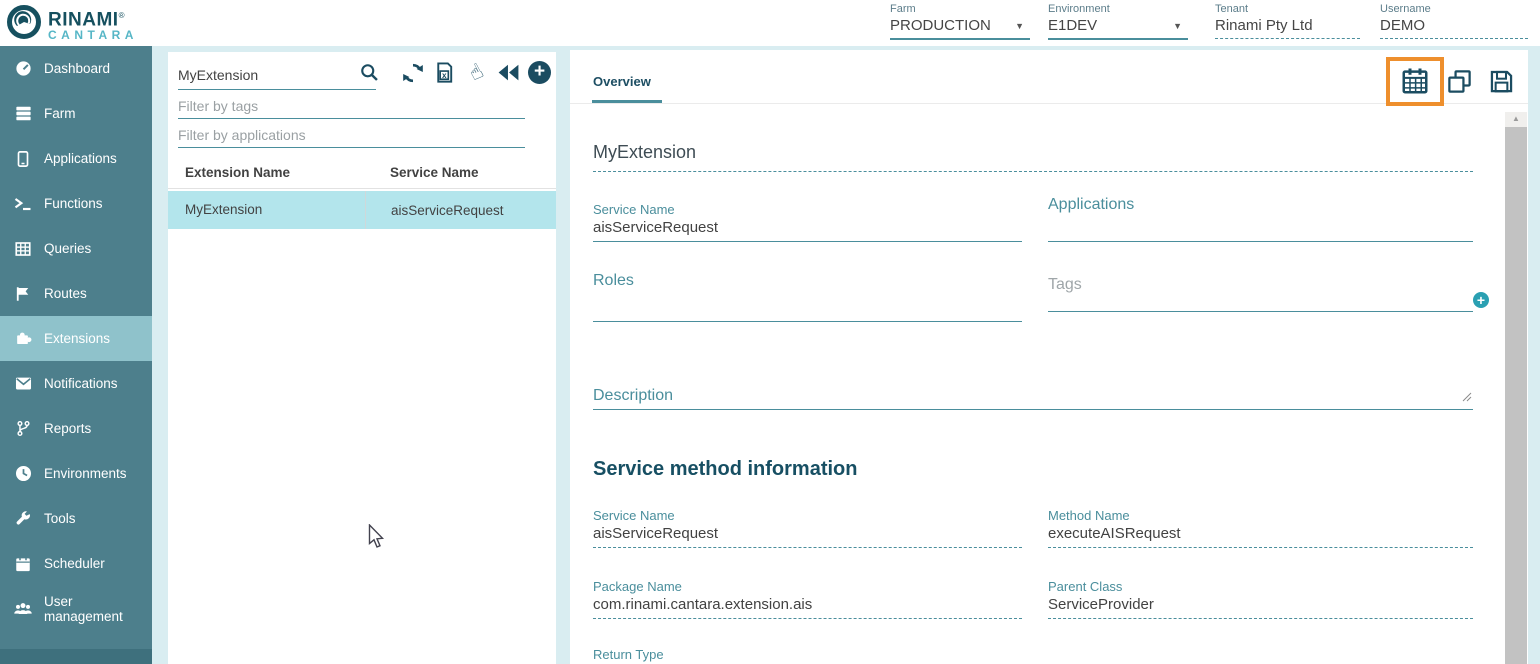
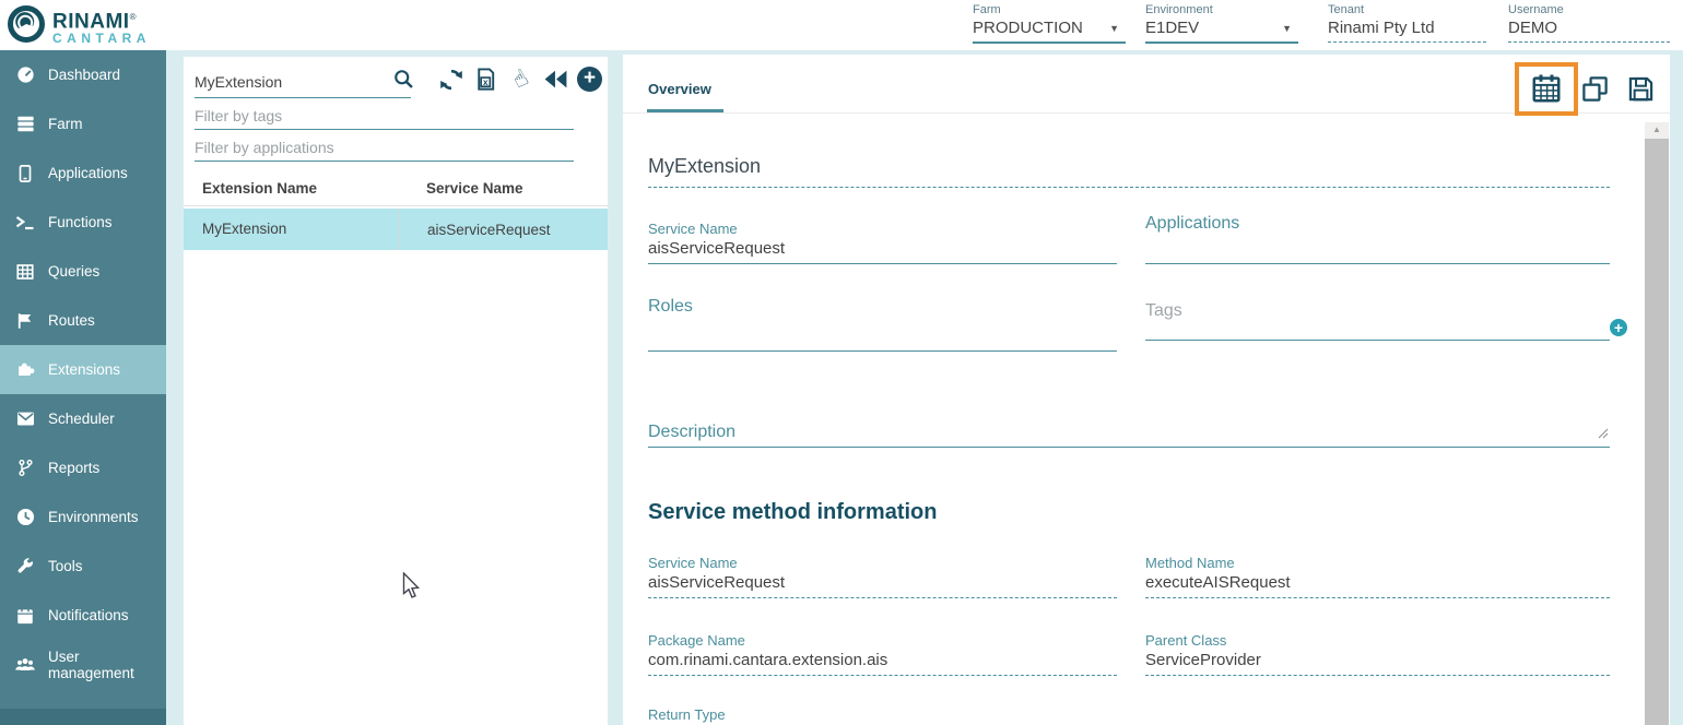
  RINAMI®
  CANTARA
  Farm
  PRODUCTION
  ▼
  Environment
  E1DEV
  ▼
  Tenant
  Rinami Pty Ltd
  Username
  DEMO
  Dashboard
  Farm
  Applications
  Functions
  Queries
  Routes
  Extensions
- Notifications
+ Scheduler
  Reports
  Environments
  Tools
- Scheduler
+ Notifications
  User management
  MyExtension
  x
  +
  Filter by tags
  Filter by applications
  Extension Name
  Service Name
  MyExtension
  aisServiceRequest
  Overview
  MyExtension
  Service Name
  aisServiceRequest
  Applications
  Roles
  Tags
  +
  Description
  Service method information
  Service Name
  aisServiceRequest
  Method Name
  executeAISRequest
  Package Name
  com.rinami.cantara.extension.ais
  Parent Class
  ServiceProvider
  Return Type
  ▲
